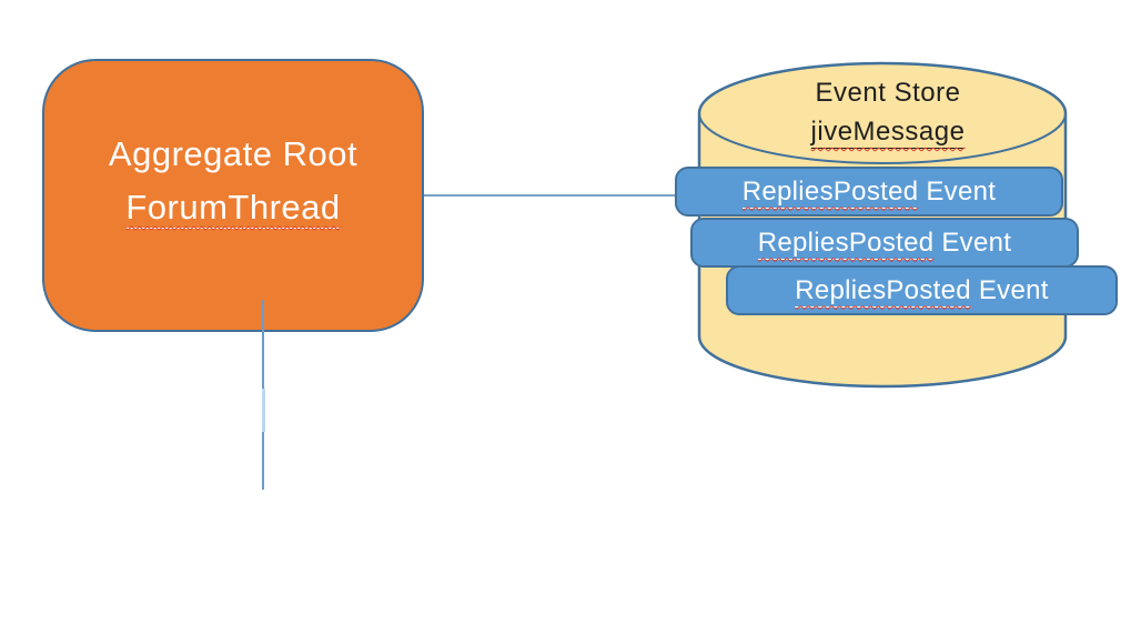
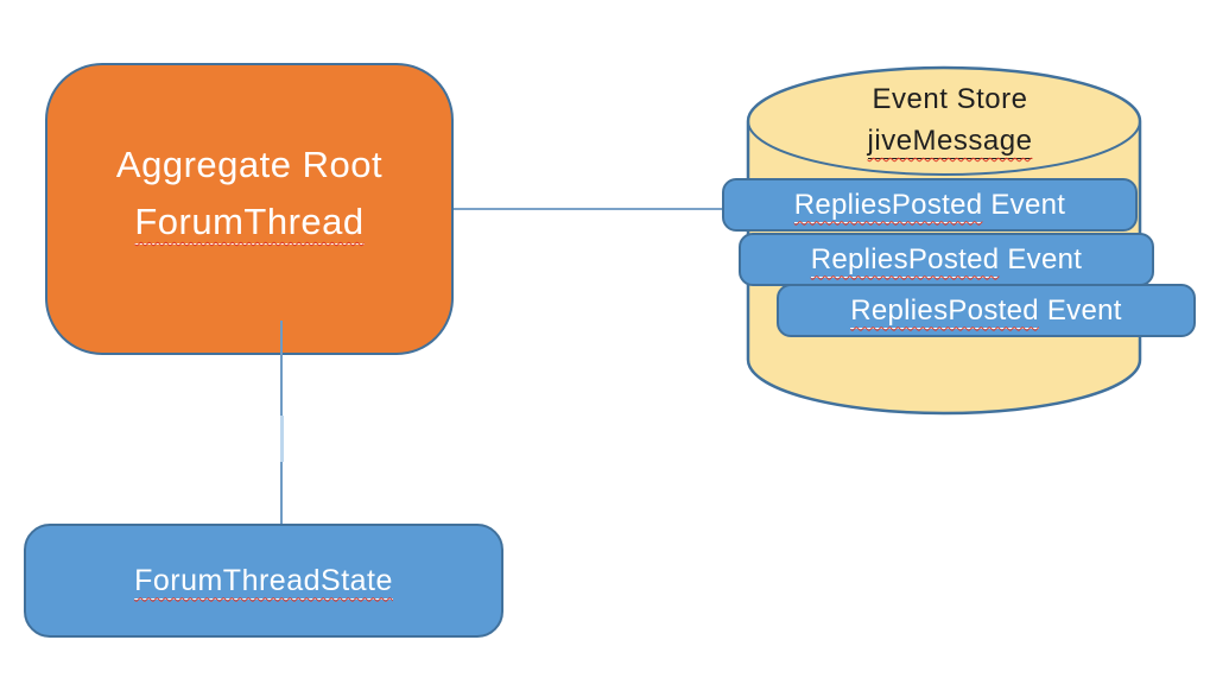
  Aggregate Root
  ForumThread
  Event Store
  jiveMessage
  RepliesPosted
  Event
  RepliesPosted
  Event
  RepliesPosted
  Event
+ ForumThreadState
